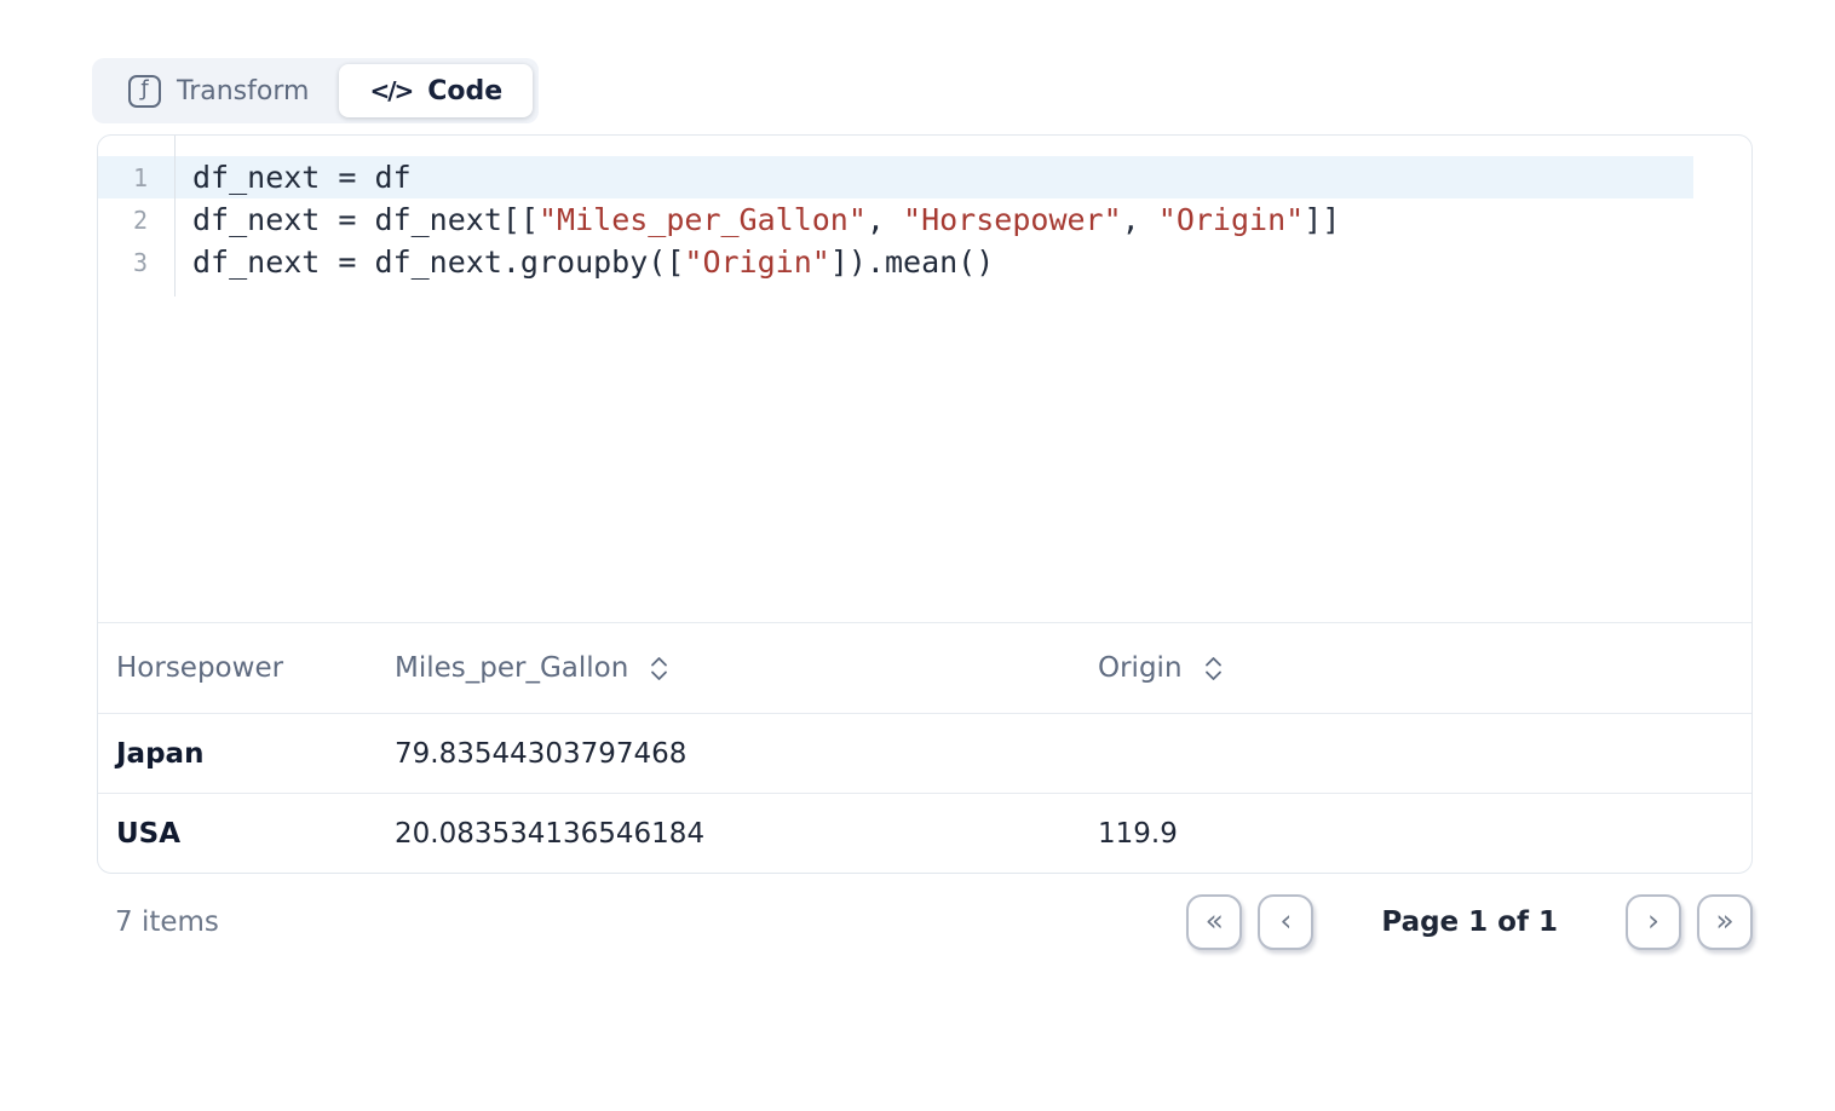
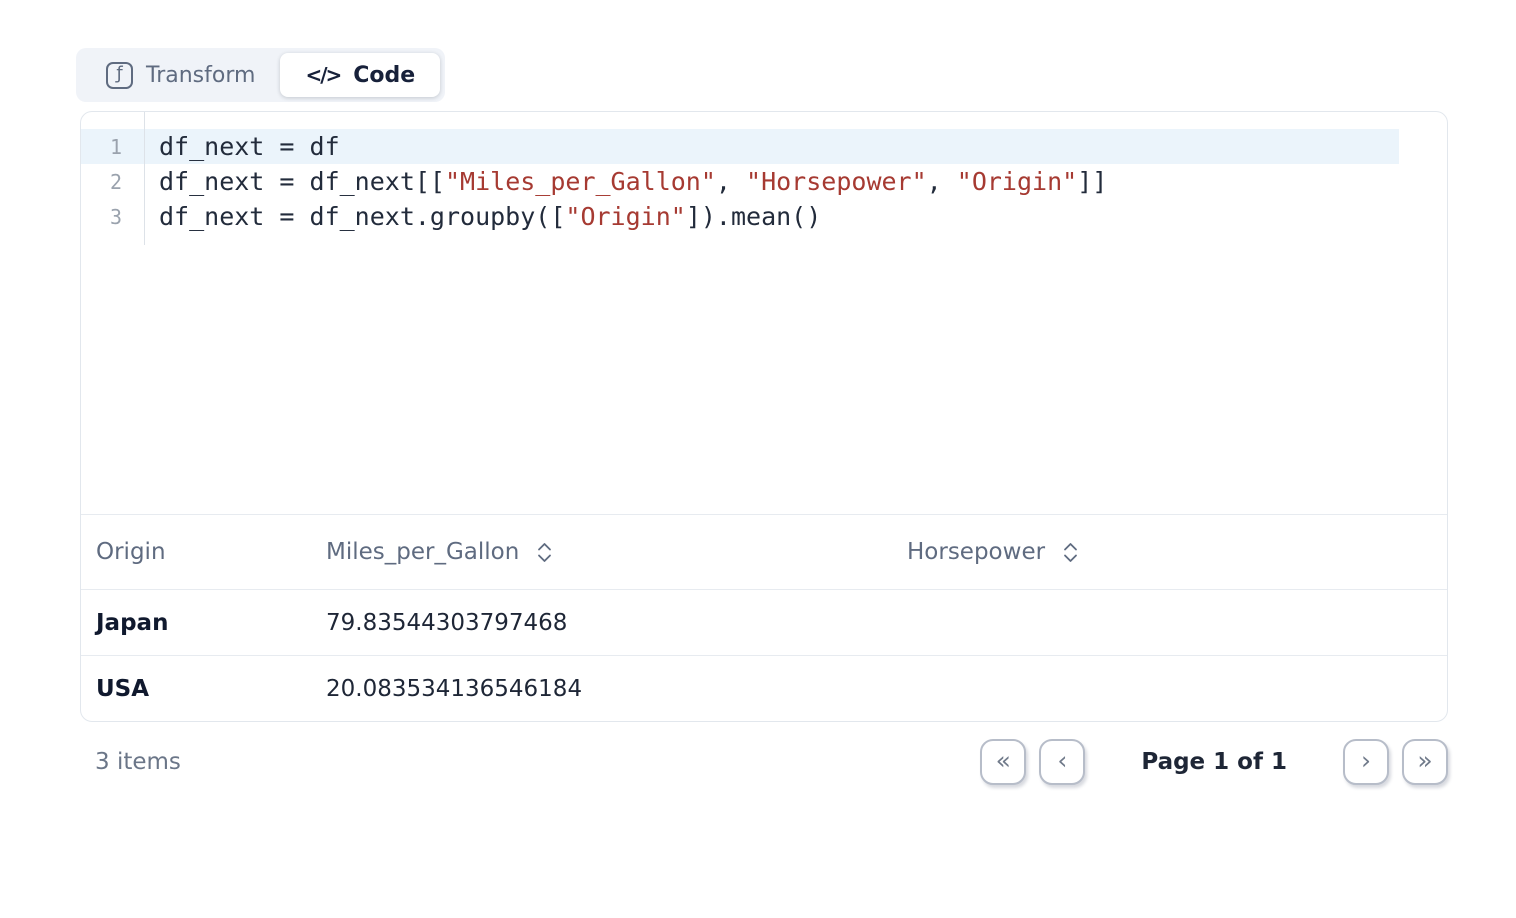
  ƒ
  Transform
  </>
  Code
  1
  df_next = df
  2
  df_next = df_next[["Miles_per_Gallon", "Horsepower", "Origin"]]
  3
  df_next = df_next.groupby(["Origin"]).mean()
- Horsepower
+ Origin
  Miles_per_Gallon
- Origin
+ Horsepower
  Japan
  79.83544303797468
  USA
  20.083534136546184
- 119.9
- 7 items
+ 3 items
  «
  ‹
  Page 1 of 1
  ›
  »
